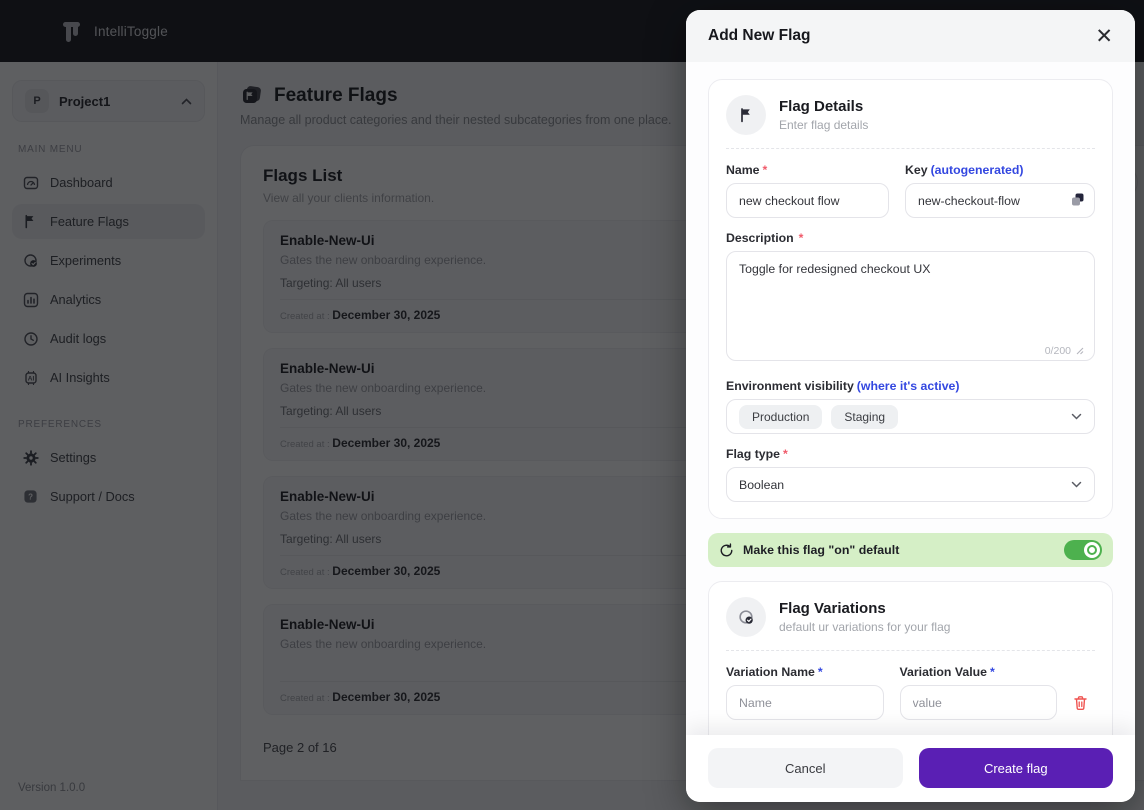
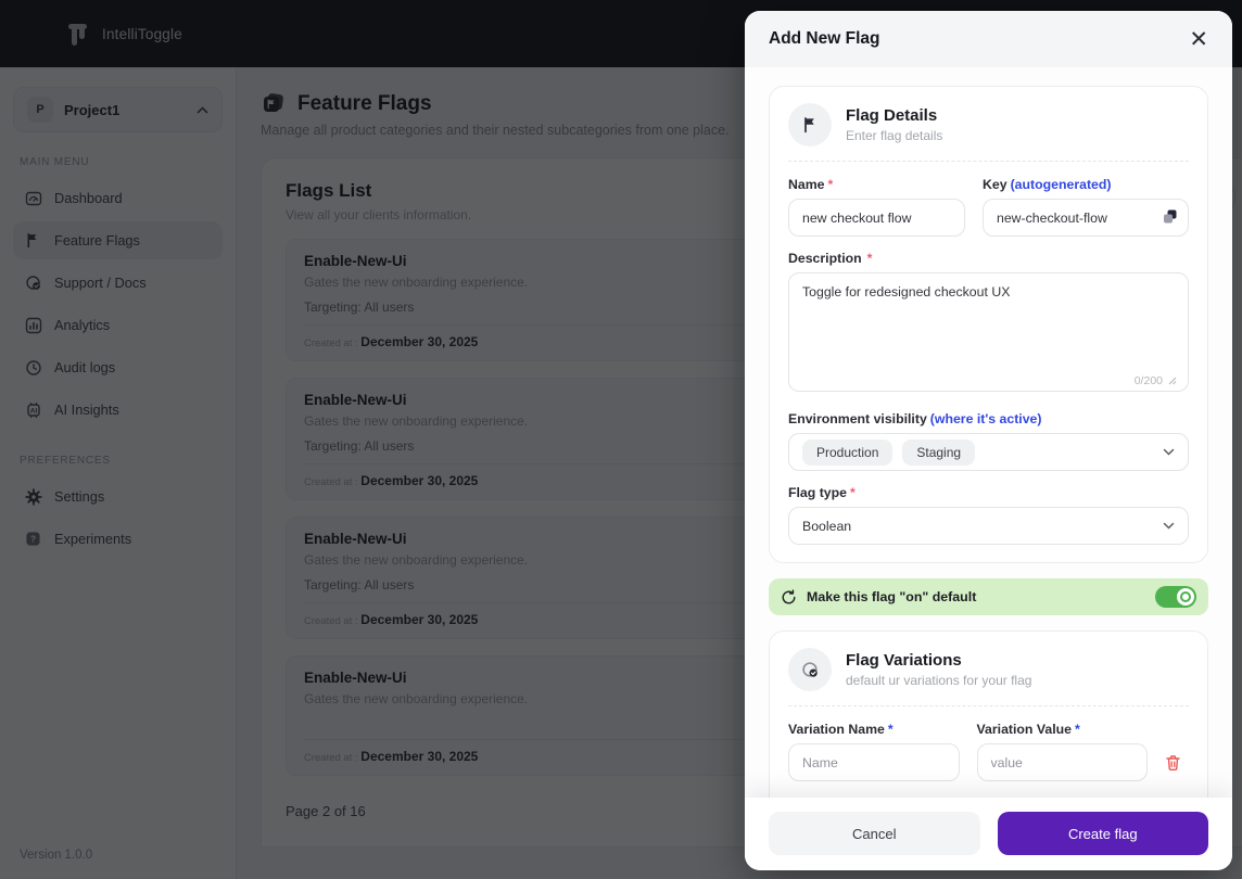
  IntelliToggle
  P
  Project1
  MAIN MENU
  Dashboard
  Feature Flags
- Experiments
+ Support / Docs
  Analytics
  Audit logs
  AI Insights
  PREFERENCES
  Settings
  ?
- Support / Docs
+ Experiments
  Version 1.0.0
  Feature Flags
  Manage all product categories and their nested subcategories from one place.
  Flags List
  View all your clients information.
  Enable-New-Ui
  Gates the new onboarding experience.
  Targeting: All users
  Created at : December 30, 2025
  Enable-New-Ui
  Gates the new onboarding experience.
  Targeting: All users
  Created at : December 30, 2025
  Enable-New-Ui
  Gates the new onboarding experience.
  Targeting: All users
  Created at : December 30, 2025
  Enable-New-Ui
  Gates the new onboarding experience.
  Created at : December 30, 2025
  Page 2 of 16
  Add New Flag
  ✕
  Flag Details
  Enter flag details
  Name
  *
  new checkout flow
  Key
  (autogenerated)
  new-checkout-flow
  Description
  *
  Toggle for redesigned checkout UX
  0/200
  Environment visibility
  (where it's active)
  Production
  Staging
  Flag type
  *
  Boolean
  Make this flag "on" default
  Flag Variations
  default ur variations for your flag
  Variation Name
  *
  Name
  Variation Value
  *
  value
  Cancel
  Create flag
